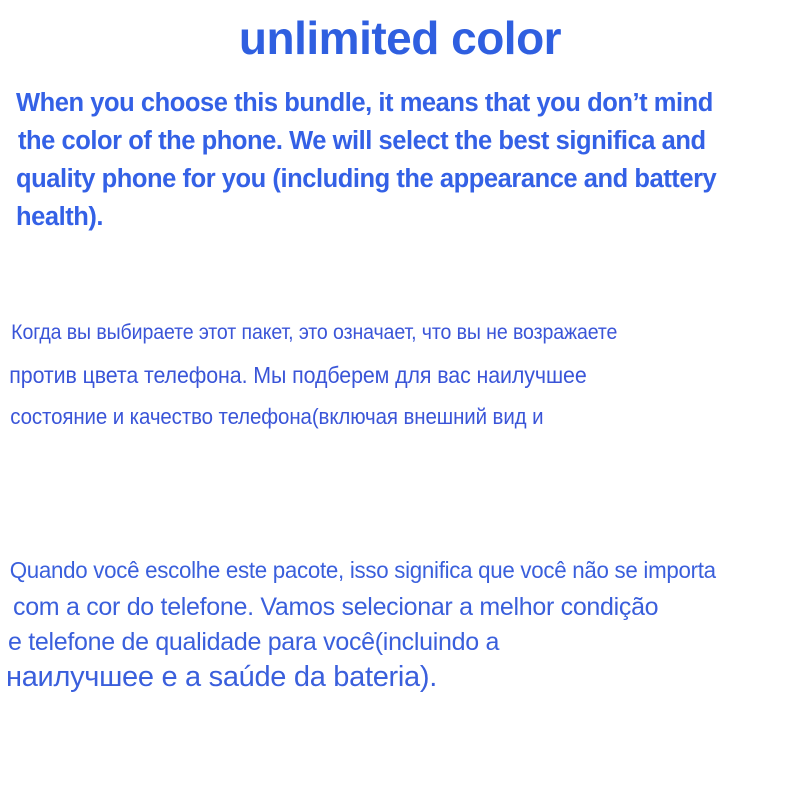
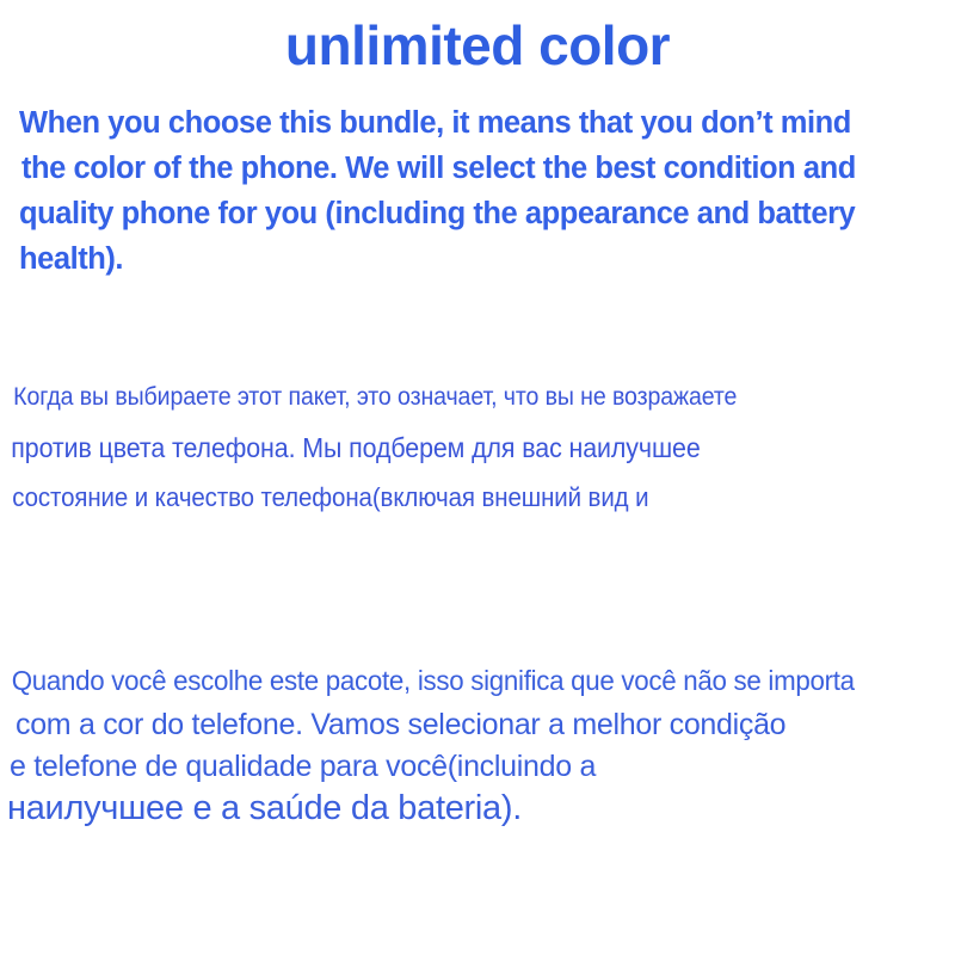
  unlimited color
  When you choose this bundle, it means that you don’t mind
- the color of the phone. We will select the best significa and
+ the color of the phone. We will select the best condition and
  quality phone for you (including the appearance and battery
  health).
  Когда вы выбираете этот пакет, это означает, что вы не возражаете
  против цвета телефона. Мы подберем для вас наилучшее
  состояние и качество телефона(включая внешний вид и
  Quando você escolhe este pacote, isso significa que você não se importa
  com a cor do telefone. Vamos selecionar a melhor condição
  e telefone de qualidade para você(incluindo a
  наилучшее e a saúde da bateria).
